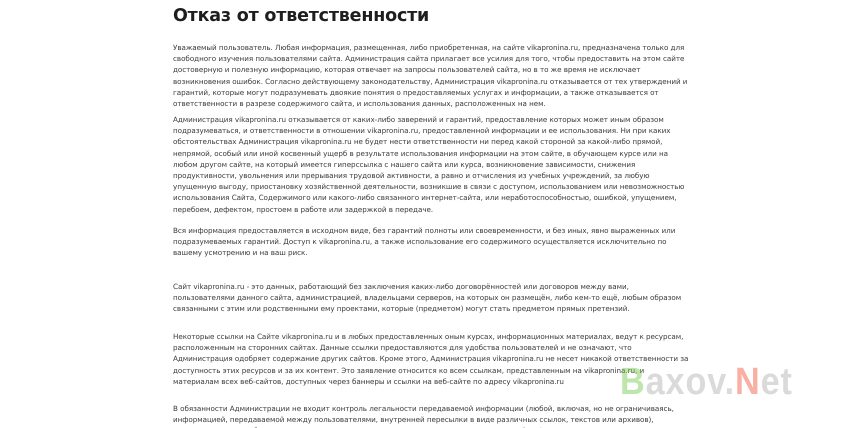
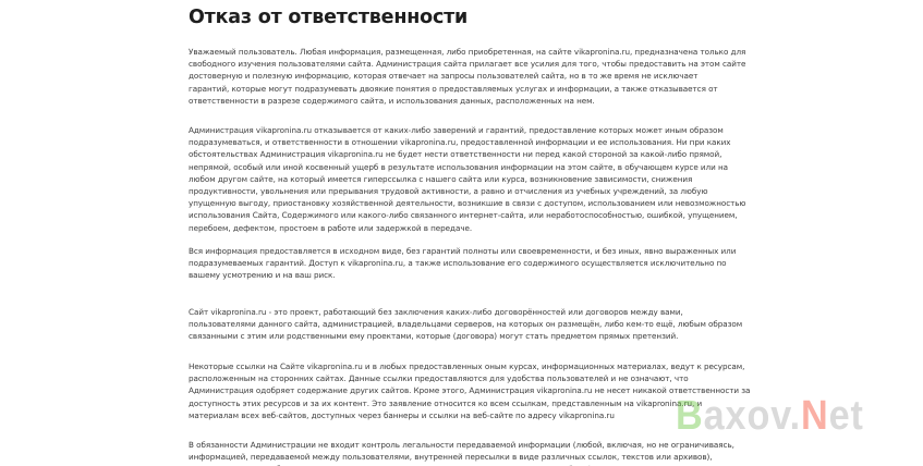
  Отказ от ответственности
  Уважаемый пользователь. Любая информация, размещенная, либо приобретенная, на сайте vikapronina.ru, предназначена только для
  свободного изучения пользователями сайта. Администрация сайта прилагает все усилия для того, чтобы предоставить на этом сайте
  достоверную и полезную информацию, которая отвечает на запросы пользователей сайта, но в то же время не исключает
- возникновения ошибок. Согласно действующему законодательству, Администрация vikapronina.ru отказывается от тех утверждений и
  гарантий, которые могут подразумевать двоякие понятия о предоставляемых услугах и информации, а также отказывается от
  ответственности в разрезе содержимого сайта, и использования данных, расположенных на нем.
  Администрация vikapronina.ru отказывается от каких-либо заверений и гарантий, предоставление которых может иным образом
  подразумеваться, и ответственности в отношении vikapronina.ru, предоставленной информации и ее использования. Ни при каких
  обстоятельствах Администрация vikapronina.ru не будет нести ответственности ни перед какой стороной за какой-либо прямой,
  непрямой, особый или иной косвенный ущерб в результате использования информации на этом сайте, в обучающем курсе или на
  любом другом сайте, на который имеется гиперссылка с нашего сайта или курса, возникновение зависимости, снижения
  продуктивности, увольнения или прерывания трудовой активности, а равно и отчисления из учебных учреждений, за любую
  упущенную выгоду, приостановку хозяйственной деятельности, возникшие в связи с доступом, использованием или невозможностью
  использования Сайта, Содержимого или какого-либо связанного интернет-сайта, или неработоспособностью, ошибкой, упущением,
  перебоем, дефектом, простоем в работе или задержкой в передаче.
  Вся информация предоставляется в исходном виде, без гарантий полноты или своевременности, и без иных, явно выраженных или
  подразумеваемых гарантий. Доступ к vikapronina.ru, а также использование его содержимого осуществляется исключительно по
  вашему усмотрению и на ваш риск.
- Сайт vikapronina.ru - это данных, работающий без заключения каких-либо договорённостей или договоров между вами,
+ Сайт vikapronina.ru - это проект, работающий без заключения каких-либо договорённостей или договоров между вами,
  пользователями данного сайта, администрацией, владельцами серверов, на которых он размещён, либо кем-то ещё, любым образом
- связанными с этим или родственными ему проектами, которые (предметом) могут стать предметом прямых претензий.
+ связанными с этим или родственными ему проектами, которые (договора) могут стать предметом прямых претензий.
  Некоторые ссылки на Сайте vikapronina.ru и в любых предоставленных оным курсах, информационных материалах, ведут к ресурсам,
  расположенным на сторонних сайтах. Данные ссылки предоставляются для удобства пользователей и не означают, что
  Администрация одобряет содержание других сайтов. Кроме этого, Администрация vikapronina.ru не несет никакой ответственности за
  доступность этих ресурсов и за их контент. Это заявление относится ко всем ссылкам, представленным на vikapronina.ru, и
  материалам всех веб-сайтов, доступных через баннеры и ссылки на веб-сайте по адресу vikapronina.ru
  В обязанности Администрации не входит контроль легальности передаваемой информации (любой, включая, но не ограничиваясь,
  информацией, передаваемой между пользователями, внутренней пересылки в виде различных ссылок, текстов или архивов),
  Baxov.Net
